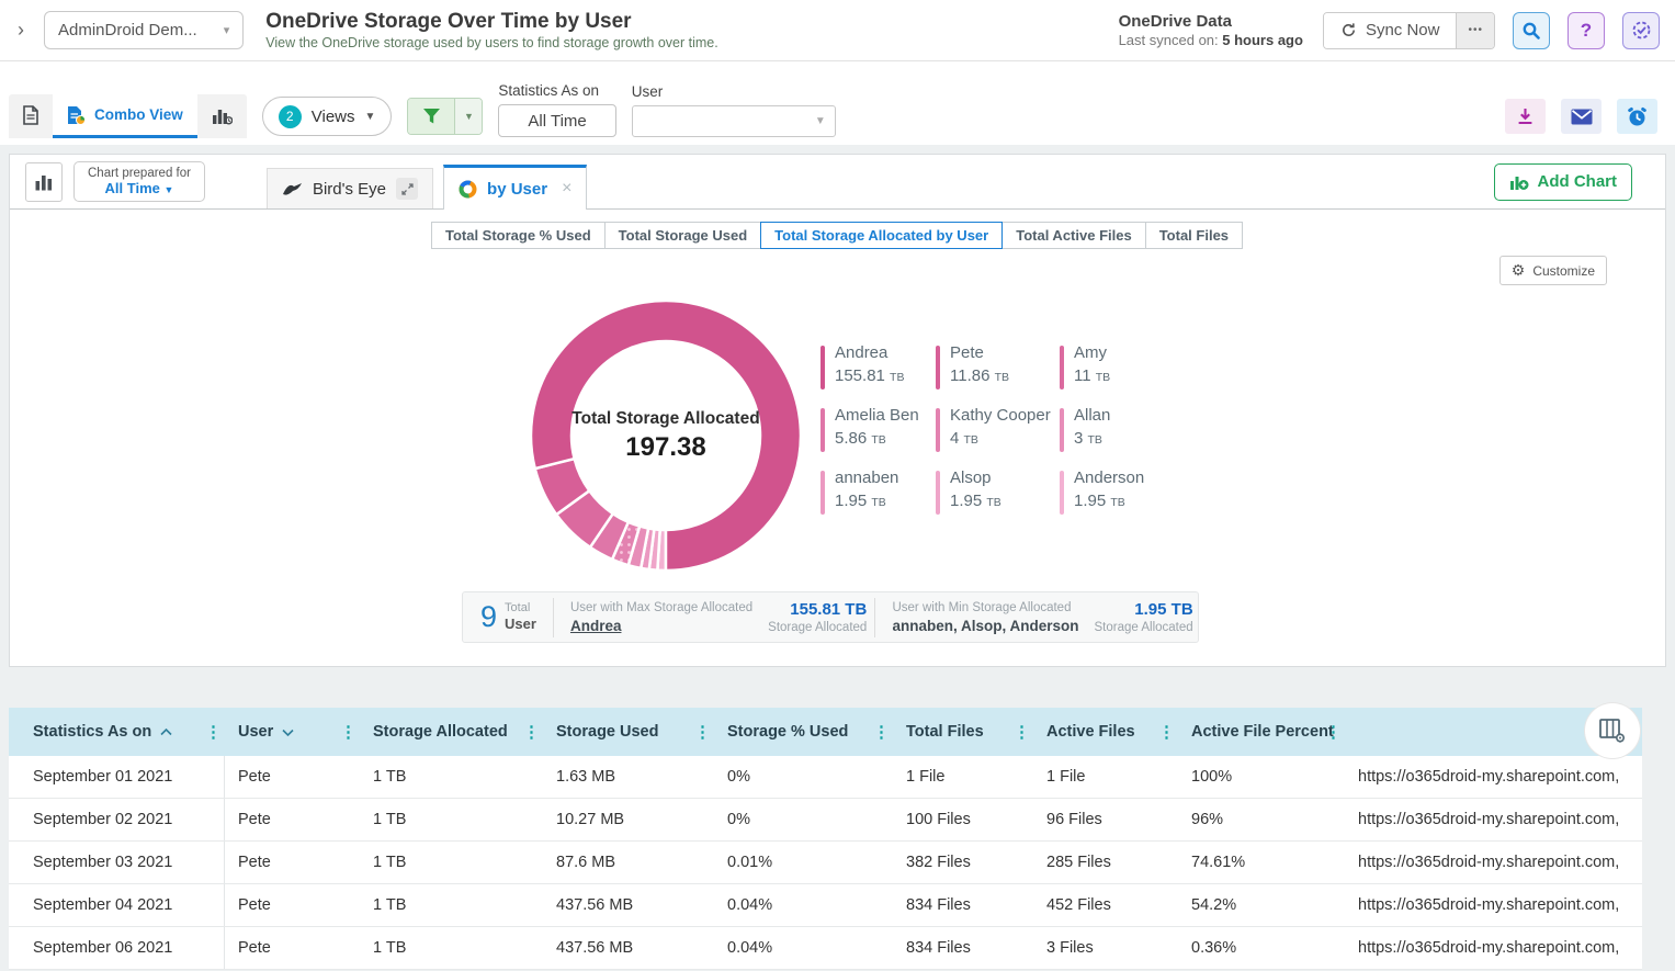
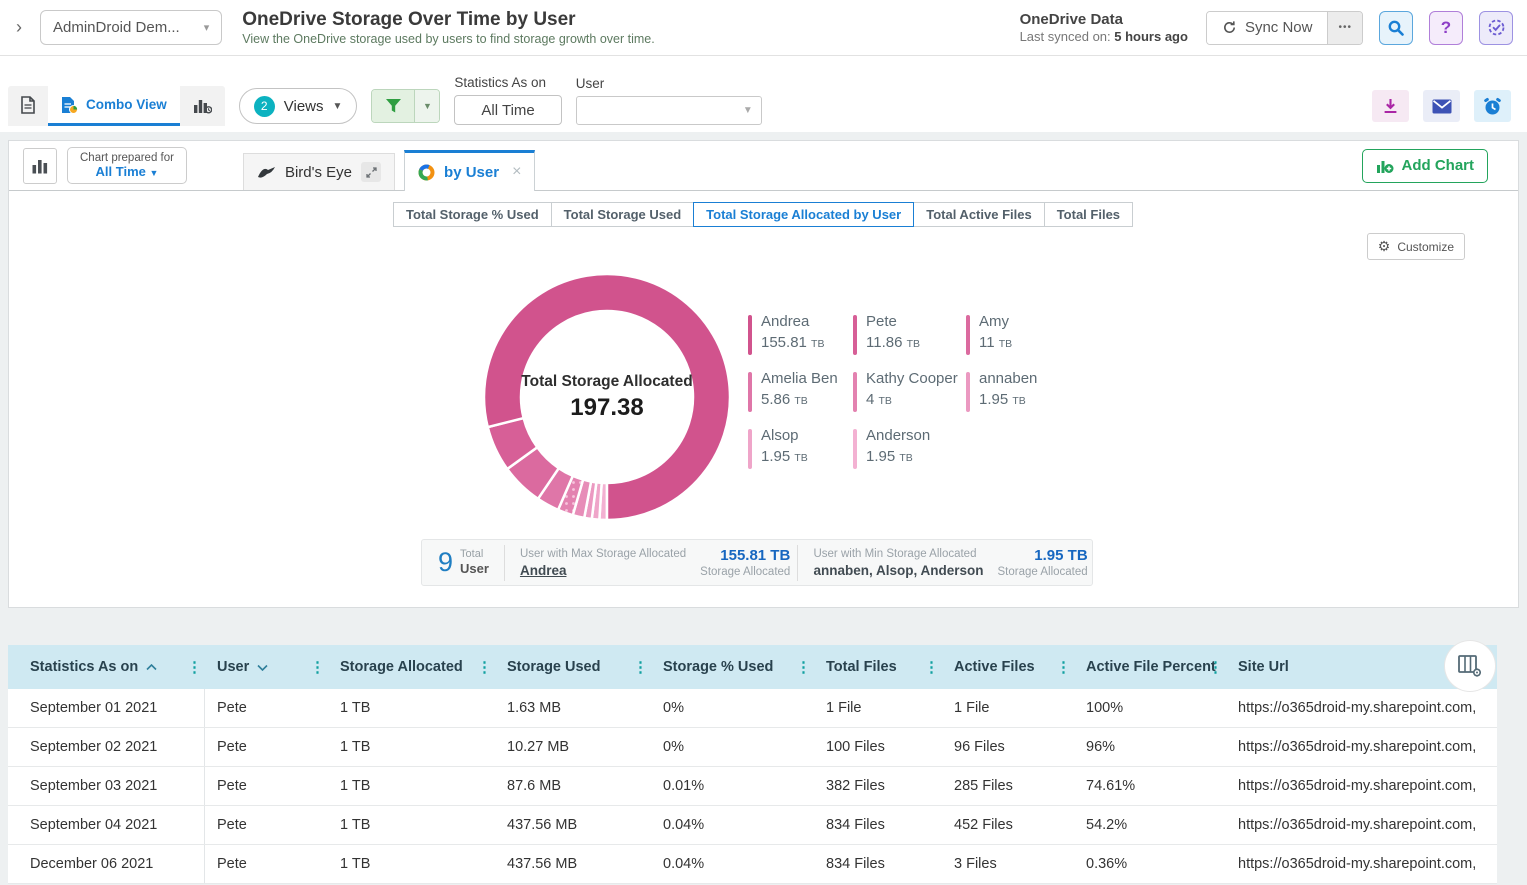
  ›
  AdminDroid Dem...
  ▾
  OneDrive Storage Over Time by User
  View the OneDrive storage used by users to find storage growth over time.
  OneDrive Data
  Last synced on: 5 hours ago
  Sync Now
  •••
  ?
  Combo View
  2
  Views
  ▼
  ▼
  Statistics As on
  All Time
  User
  ▼
  Chart prepared for
  All Time ▼
  Bird's Eye
  by User
  ×
  Add Chart
  Total Storage % Used
  Total Storage Used
  Total Storage Allocated by User
  Total Active Files
  Total Files
  ⚙
  Customize
  Total Storage Allocated
  197.38
  Andrea
  155.81 TB
  Pete
  11.86 TB
  Amy
  11 TB
  Amelia Ben
  5.86 TB
  Kathy Cooper
  4 TB
- Allan
- 3 TB
  annaben
  1.95 TB
  Alsop
  1.95 TB
  Anderson
  1.95 TB
  9
  Total
  User
  User with Max Storage Allocated
  Andrea
  155.81 TB
  Storage Allocated
  User with Min Storage Allocated
  annaben, Alsop, Anderson
  1.95 TB
  Storage Allocated
  Statistics As on
  ⋮
  User
  ⋮
  Storage Allocated
  ⋮
  Storage Used
  ⋮
  Storage % Used
  ⋮
  Total Files
  ⋮
  Active Files
  ⋮
  Active File Percent
  ⋮
+ Site Url
  September 01 2021
  Pete
  1 TB
  1.63 MB
  0%
  1 File
  1 File
  100%
  https://o365droid-my.sharepoint.com,
  September 02 2021
  Pete
  1 TB
  10.27 MB
  0%
  100 Files
  96 Files
  96%
  https://o365droid-my.sharepoint.com,
  September 03 2021
  Pete
  1 TB
  87.6 MB
  0.01%
  382 Files
  285 Files
  74.61%
  https://o365droid-my.sharepoint.com,
  September 04 2021
  Pete
  1 TB
  437.56 MB
  0.04%
  834 Files
  452 Files
  54.2%
  https://o365droid-my.sharepoint.com,
- September 06 2021
+ December 06 2021
  Pete
  1 TB
  437.56 MB
  0.04%
  834 Files
  3 Files
  0.36%
  https://o365droid-my.sharepoint.com,
